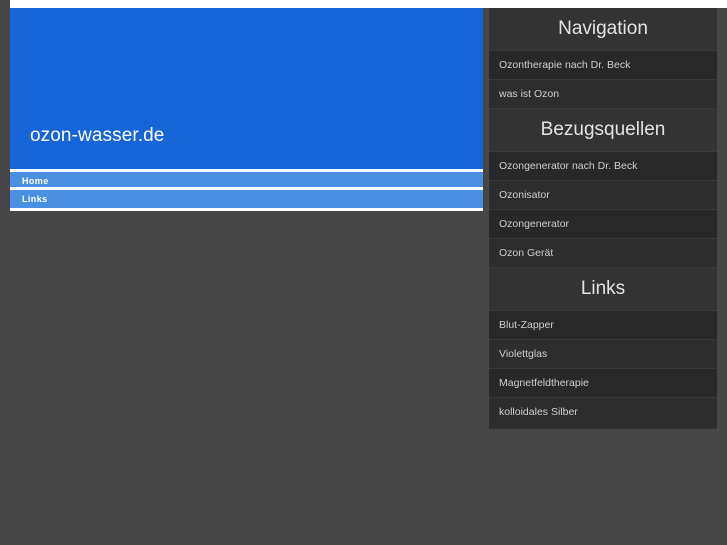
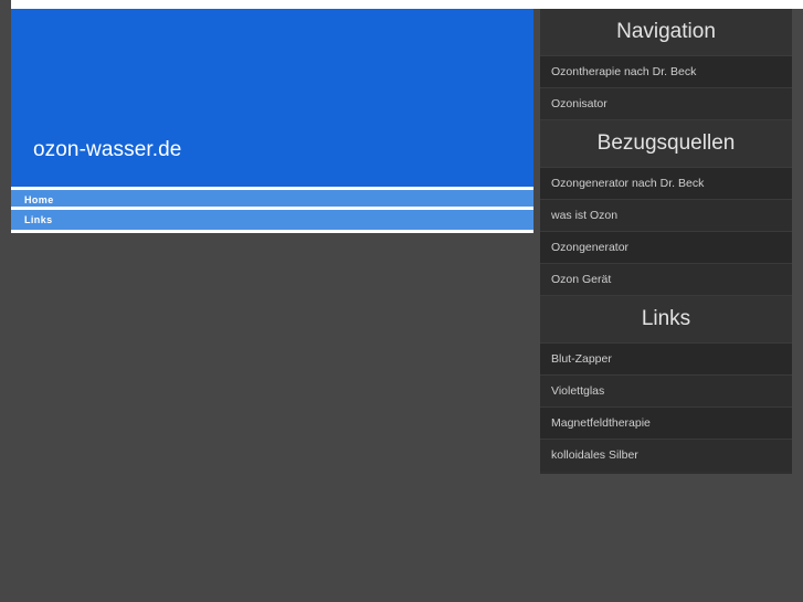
  ozon-wasser.de
  Home
  Links
  Navigation
  Ozontherapie nach Dr. Beck
- was ist Ozon
+ Ozonisator
  Bezugsquellen
  Ozongenerator nach Dr. Beck
- Ozonisator
+ was ist Ozon
  Ozongenerator
  Ozon Gerät
  Links
  Blut-Zapper
  Violettglas
  Magnetfeldtherapie
  kolloidales Silber
